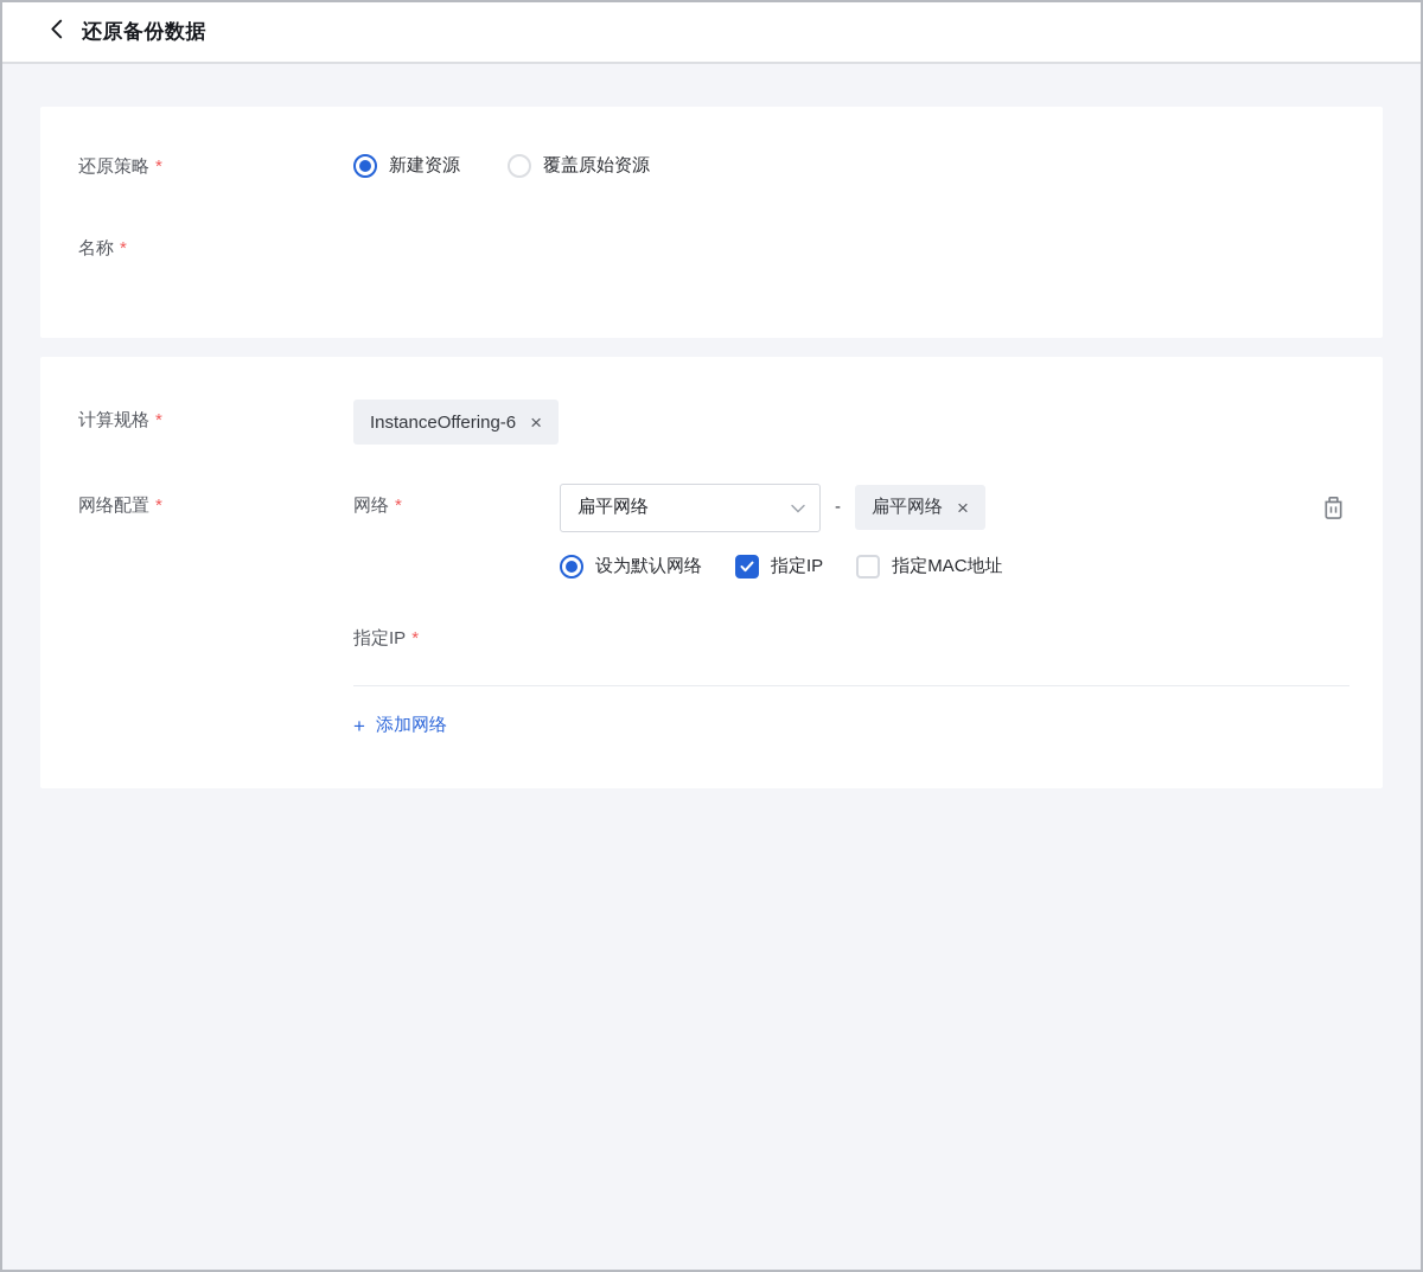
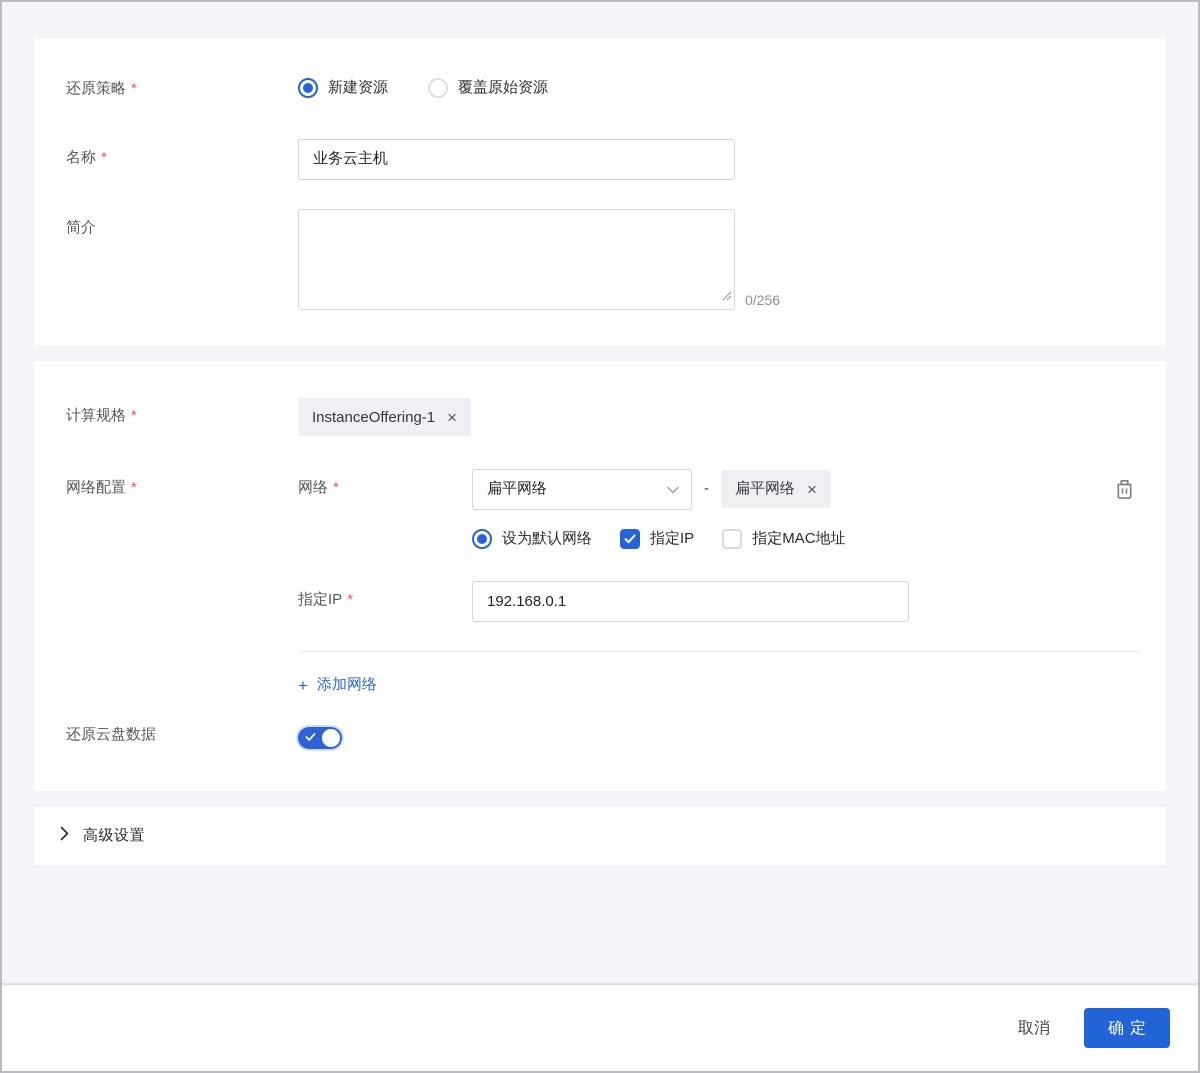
- 还原备份数据
  还原策略
  *
  新建资源
  覆盖原始资源
  名称
  *
+ 业务云主机
+ 简介
+ 0/256
  计算规格
  *
- InstanceOffering-6
+ InstanceOffering-1
  ×
  网络配置
  *
  网络
  *
  扁平网络
  -
  扁平网络
  ×
  设为默认网络
  指定IP
  指定MAC地址
  指定IP
  *
+ 192.168.0.1
  +
  添加网络
+ 还原云盘数据
+ 高级设置
+ 取消
+ 确定
